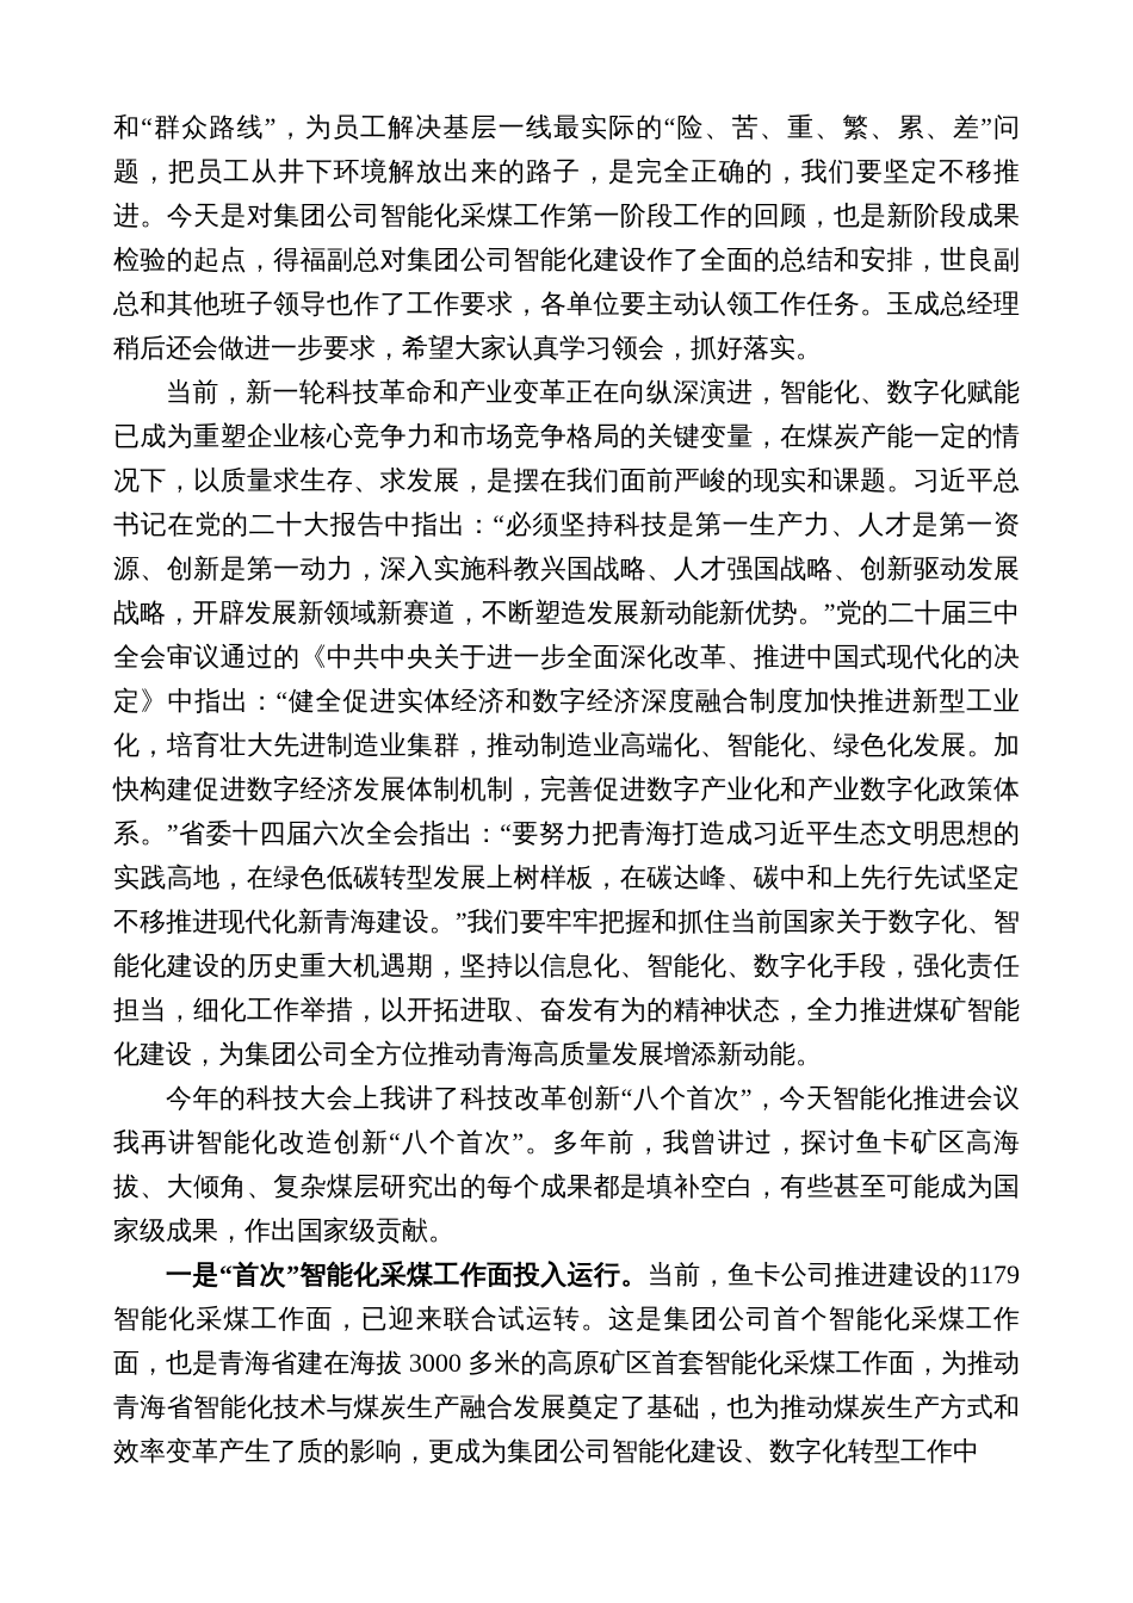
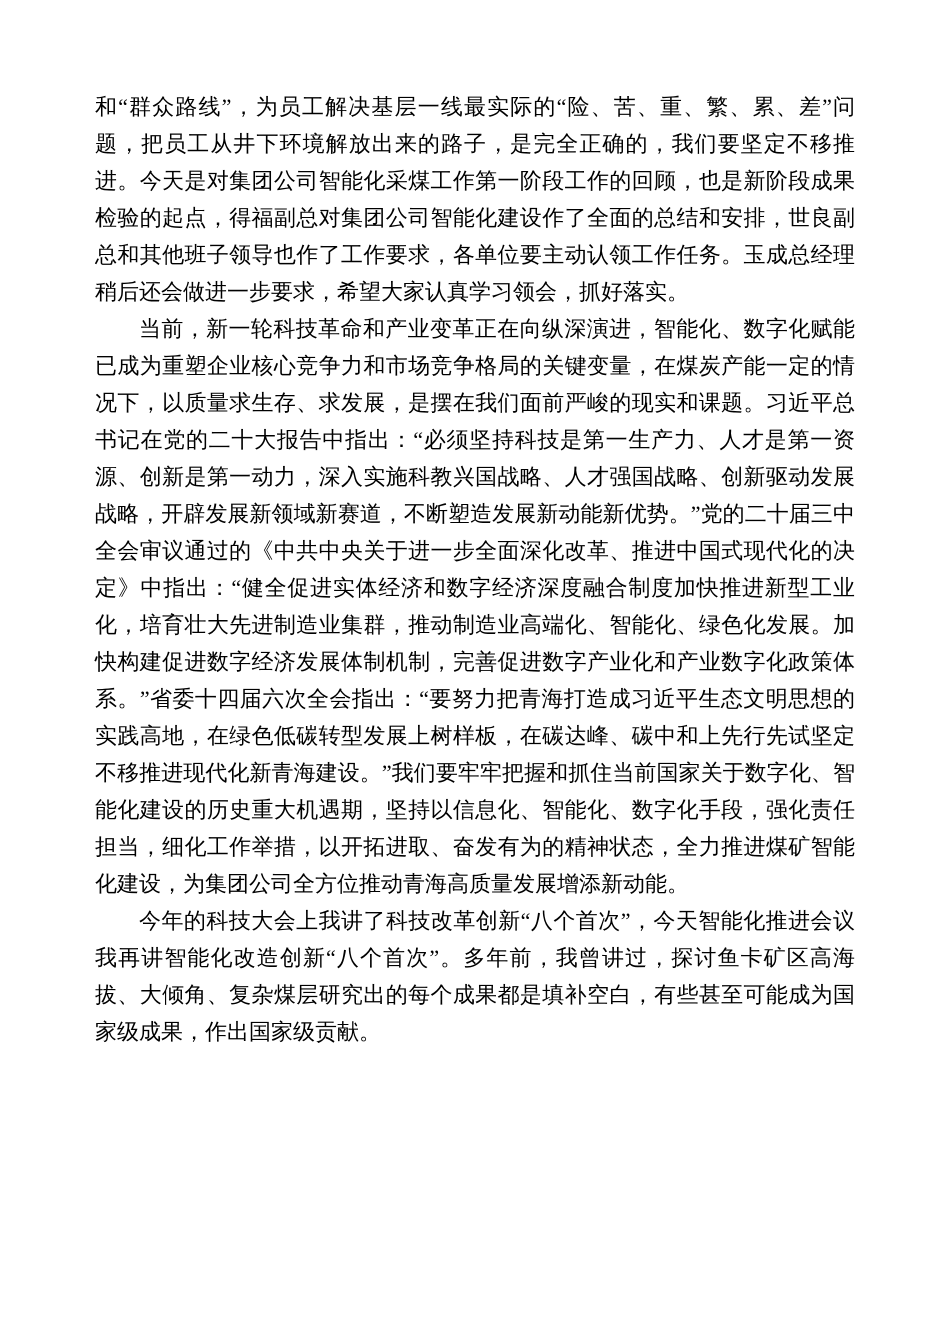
  和“群众路线”，为员工解决基层一线最实际的“险、苦、重、繁、累、差”问题，把员工从井下环境解放出来的路子，是完全正确的，我们要坚定不移推进。今天是对集团公司智能化采煤工作第一阶段工作的回顾，也是新阶段成果检验的起点，得福副总对集团公司智能化建设作了全面的总结和安排，世良副总和其他班子领导也作了工作要求，各单位要主动认领工作任务。玉成总经理稍后还会做进一步要求，希望大家认真学习领会，抓好落实。
  当前，新一轮科技革命和产业变革正在向纵深演进，智能化、数字化赋能已成为重塑企业核心竞争力和市场竞争格局的关键变量，在煤炭产能一定的情况下，以质量求生存、求发展，是摆在我们面前严峻的现实和课题。习近平总书记在党的二十大报告中指出：“必须坚持科技是第一生产力、人才是第一资源、创新是第一动力，深入实施科教兴国战略、人才强国战略、创新驱动发展战略，开辟发展新领域新赛道，不断塑造发展新动能新优势。”党的二十届三中全会审议通过的《中共中央关于进一步全面深化改革、推进中国式现代化的决定》中指出：“健全促进实体经济和数字经济深度融合制度加快推进新型工业化，培育壮大先进制造业集群，推动制造业高端化、智能化、绿色化发展。加快构建促进数字经济发展体制机制，完善促进数字产业化和产业数字化政策体系。”省委十四届六次全会指出：“要努力把青海打造成习近平生态文明思想的实践高地，在绿色低碳转型发展上树样板，在碳达峰、碳中和上先行先试坚定不移推进现代化新青海建设。”我们要牢牢把握和抓住当前国家关于数字化、智能化建设的历史重大机遇期，坚持以信息化、智能化、数字化手段，强化责任担当，细化工作举措，以开拓进取、奋发有为的精神状态，全力推进煤矿智能化建设，为集团公司全方位推动青海高质量发展增添新动能。
  今年的科技大会上我讲了科技改革创新“八个首次”，今天智能化推进会议我再讲智能化改造创新“八个首次”。多年前，我曾讲过，探讨鱼卡矿区高海拔、大倾角、复杂煤层研究出的每个成果都是填补空白，有些甚至可能成为国家级成果，作出国家级贡献。
- 一是“首次”智能化采煤工作面投入运行。当前，鱼卡公司推进建设的1179 智能化采煤工作面，已迎来联合试运转。这是集团公司首个智能化采煤工作面，也是青海省建在海拔 3000 多米的高原矿区首套智能化采煤工作面，为推动青海省智能化技术与煤炭生产融合发展奠定了基础，也为推动煤炭生产方式和效率变革产生了质的影响，更成为集团公司智能化建设、数字化转型工作中
